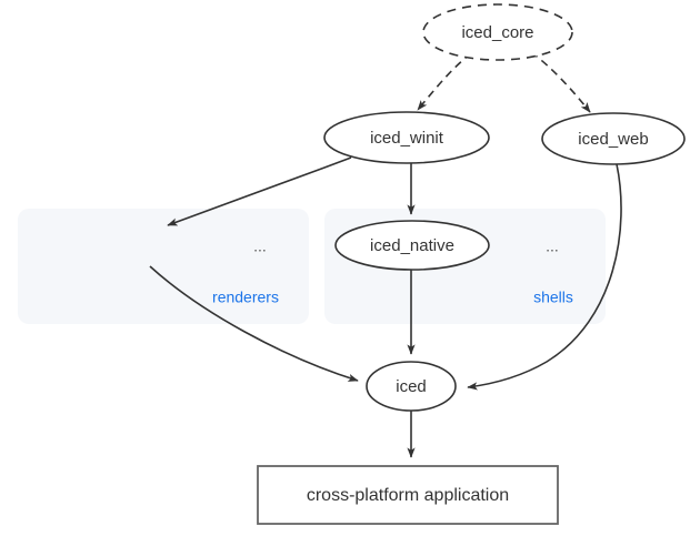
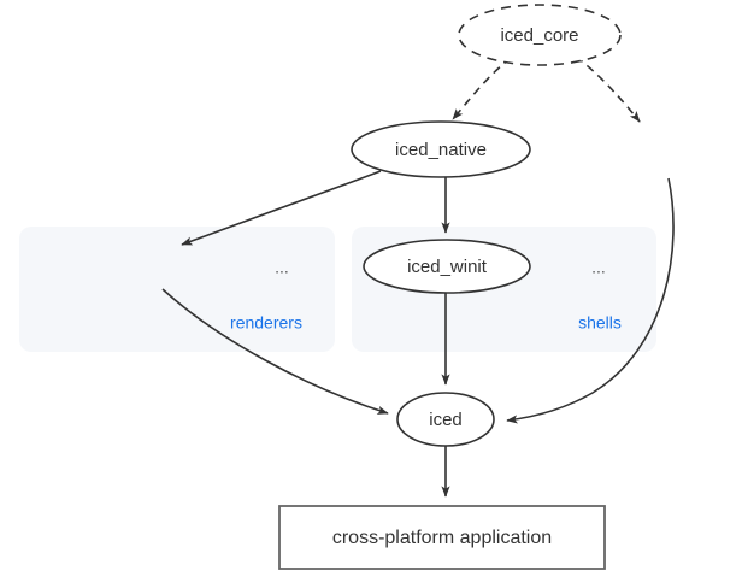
  renderers
  shells
  iced_core
- iced_winit
+ iced_native
- iced_web
- iced_native
+ iced_winit
  iced
  cross-platform application
  ...
  ...
